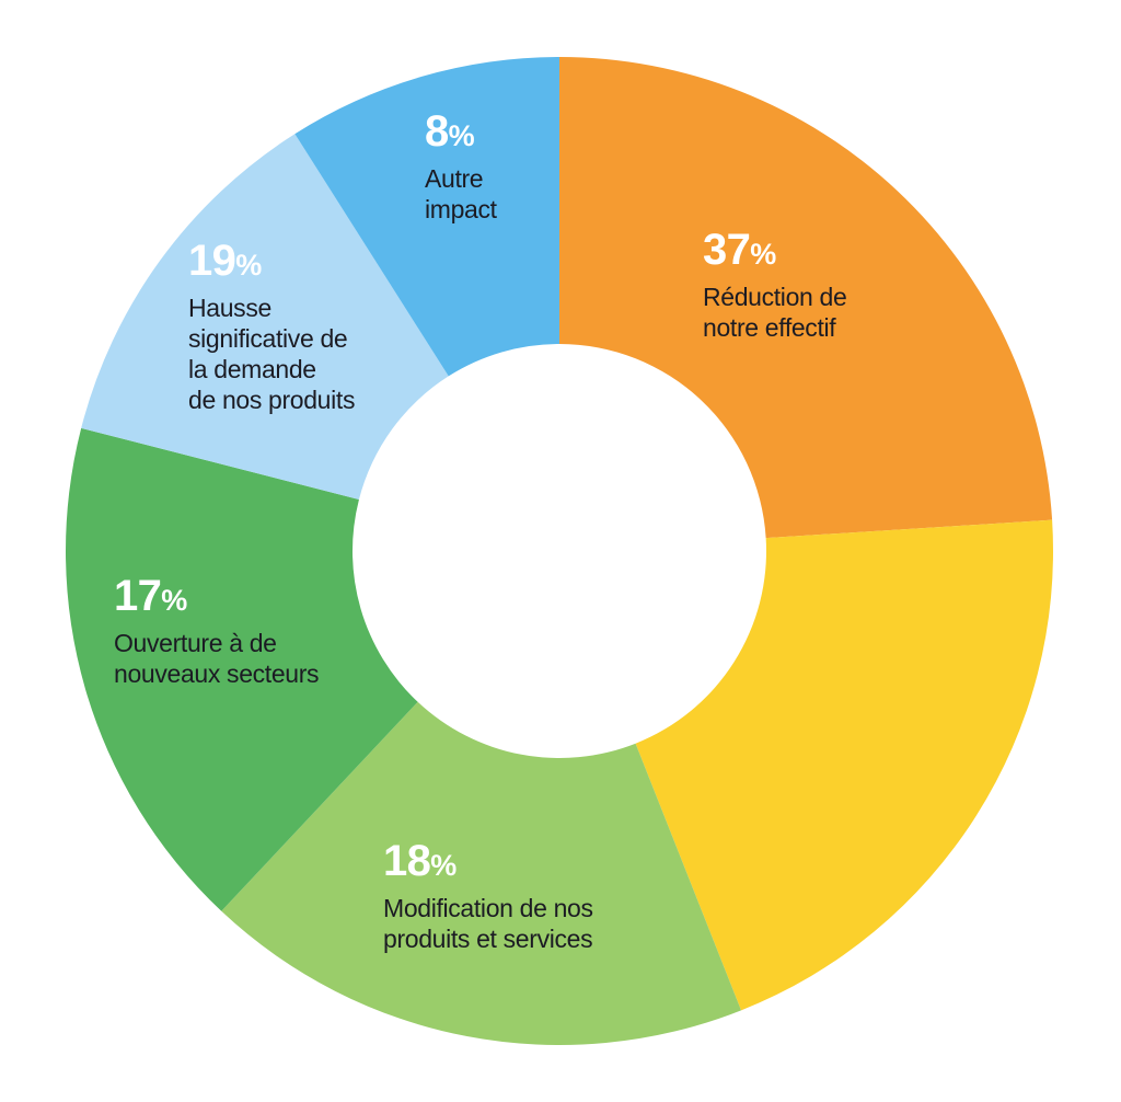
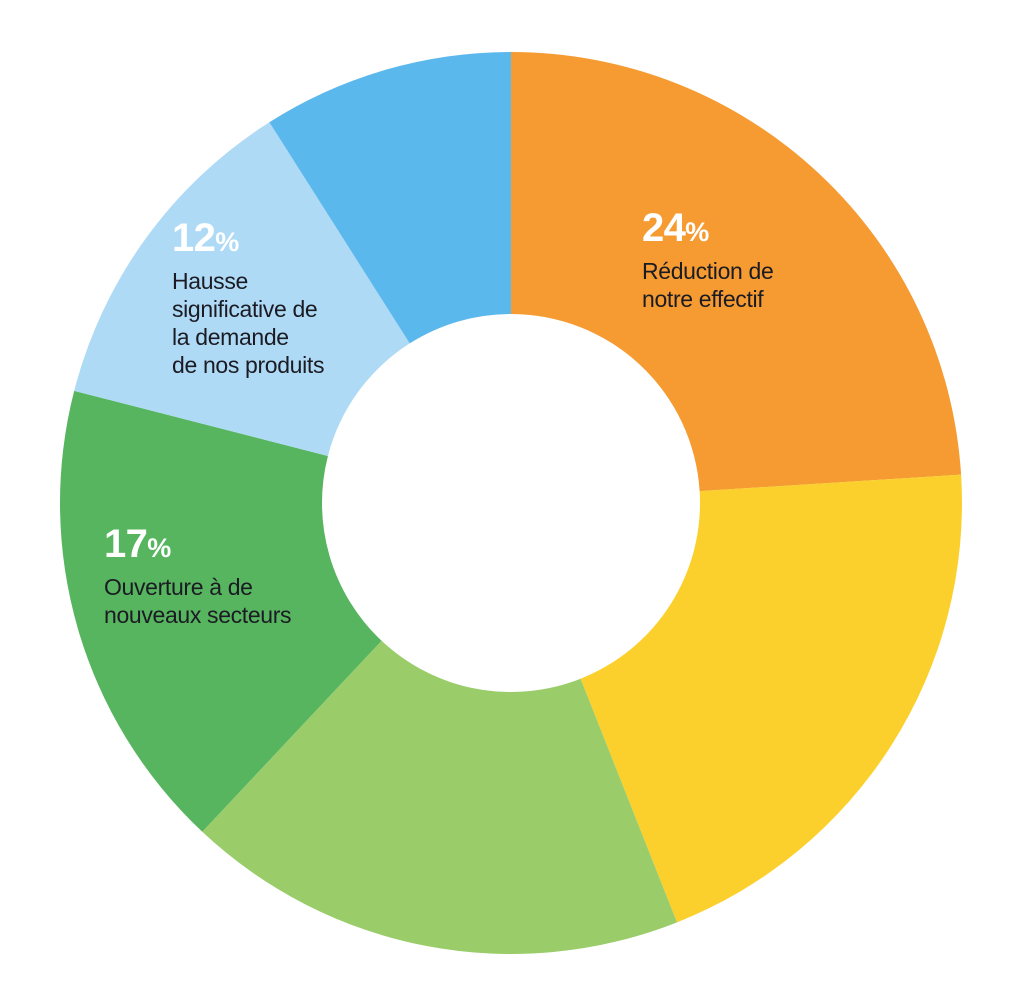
- 37%
+ 24%
  Réduction de
  notre effectif
- 18%
- Modification de nos
- produits et services
  17%
  Ouverture à de
  nouveaux secteurs
- 19%
+ 12%
  Hausse
  significative de
  la demande
  de nos produits
- 8%
- Autre
- impact
